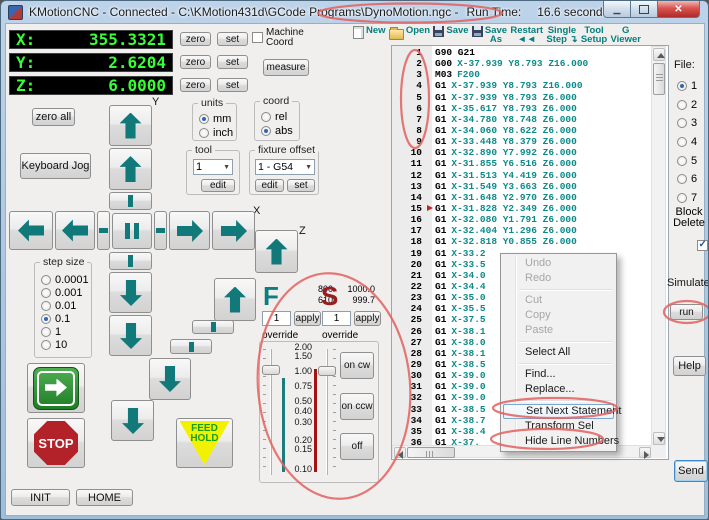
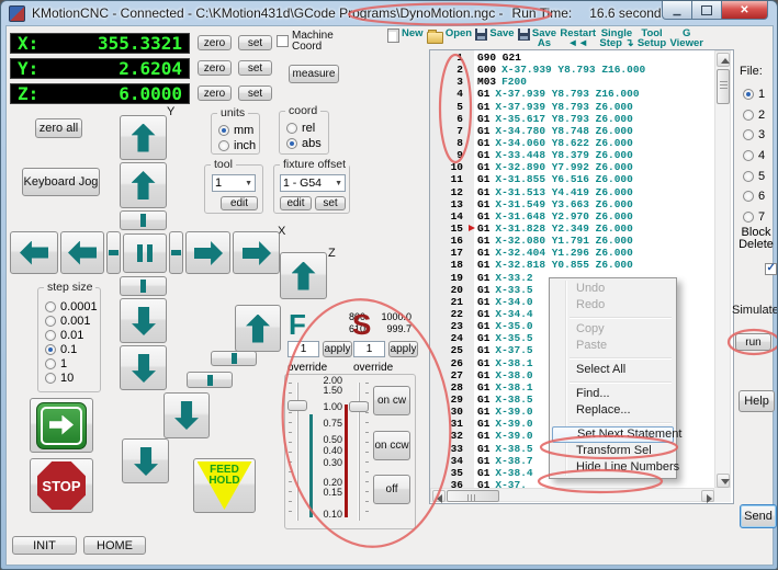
  KMotionCNC - Connected - C:\KMotion431d\GCode Programs\DynoMotion.ngc -
  Run Time:
  16.6 second
  ▁
  ✕
  X:
  355.3321
  Y:
  2.6204
  Z:
  6.0000
  zero
  set
  zero
  set
  zero
  set
  Machine
  Coord
  measure
  New
  Open
  Save
  Save
  As
  Restart
  ◄◄
  Single
  Step ↴
  Tool
  Setup
  G
  Viewer
  zero all
  Keyboard Jog
  units
  mm
  inch
  coord
  rel
  abs
  tool
  1
  edit
  fixture offset
  1 - G54
  edit
  set
  Y
  X
  Z
  step size
  0.0001
  0.001
  0.01
  0.1
  1
  10
  STOP
  FEED
  HOLD
  INIT
  HOME
  F
  800
  610
  S
  1000.0
  999.7
  1
  apply
  1
  apply
  override
  override
  2.00
  1.50
  1.00
  0.75
  0.50
  0.40
  0.30
  0.20
  0.15
  0.10
  on cw
  on ccw
  off
  1
  G90 G21
  2
  G00
  X-37.939 Y8.793 Z16.000
  3
  M03
  F200
  4
  G1
  X-37.939 Y8.793 Z16.000
  5
  G1
  X-37.939 Y8.793 Z6.000
  6
  G1
  X-35.617 Y8.793 Z6.000
  7
  G1
  X-34.780 Y8.748 Z6.000
  8
  G1
  X-34.060 Y8.622 Z6.000
  9
  G1
  X-33.448 Y8.379 Z6.000
  10
  G1
  X-32.890 Y7.992 Z6.000
  11
  G1
  X-31.855 Y6.516 Z6.000
  12
  G1
  X-31.513 Y4.419 Z6.000
  13
  G1
  X-31.549 Y3.663 Z6.000
  14
  G1
  X-31.648 Y2.970 Z6.000
  15
  G1
  X-31.828 Y2.349 Z6.000
  16
  G1
  X-32.080 Y1.791 Z6.000
  17
  G1
  X-32.404 Y1.296 Z6.000
  18
  G1
  X-32.818 Y0.855 Z6.000
  19
  G1
  X-33.2
  20
  G1
  X-33.5
  21
  G1
  X-34.0
  22
  G1
  X-34.4
  23
  G1
  X-35.0
  24
  G1
  X-35.5
  25
  G1
  X-37.5
  26
  G1
  X-38.1
  27
  G1
  X-38.0
  28
  G1
  X-38.1
  29
  G1
  X-38.5
  30
  G1
  X-39.0
  31
  G1
  X-39.0
  32
  G1
  X-39.0
  33
  G1
  X-38.5
  34
  G1
  X-38.7
  35
  G1
  X-38.4
  36
  G1
  X-37.
  File:
  1
  2
  3
  4
  5
  6
  7
  Block
  Delete
  Simulate
  run
  Help
  Send
  Undo
  Redo
- Cut
  Copy
  Paste
  Select All
  Find...
  Replace...
  Set Next Statement
  Transform Sel
  Hide Line Numbers
